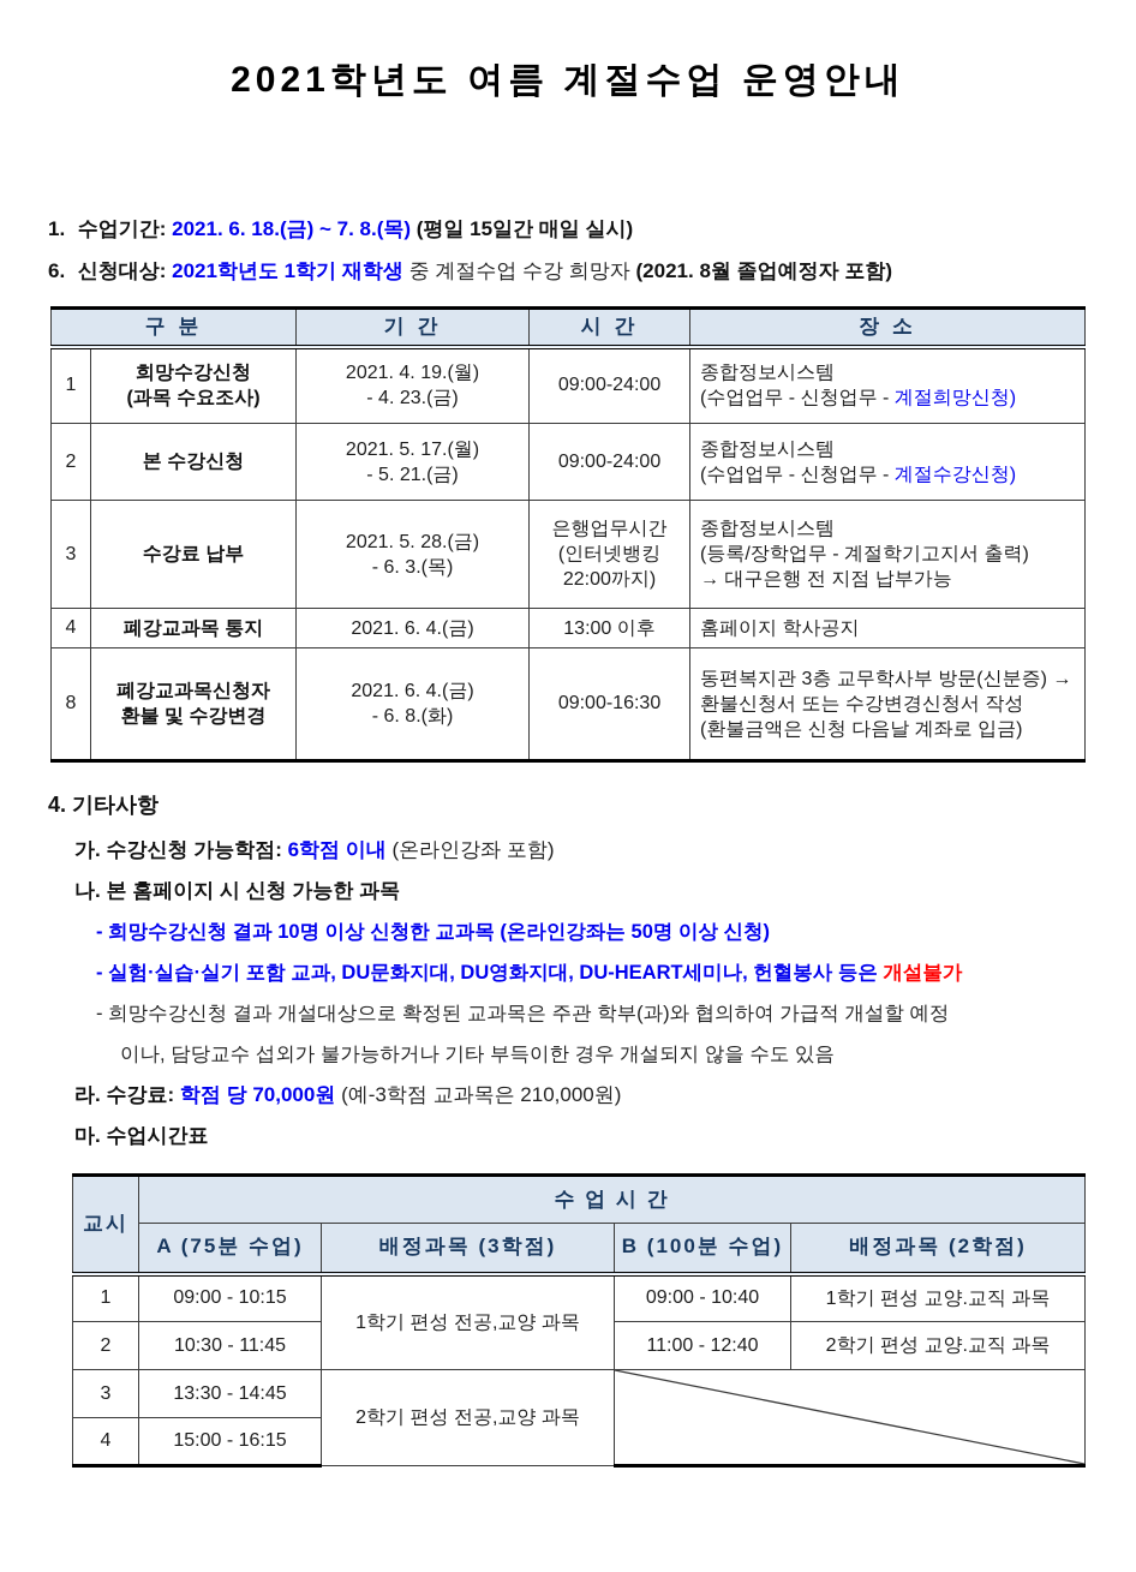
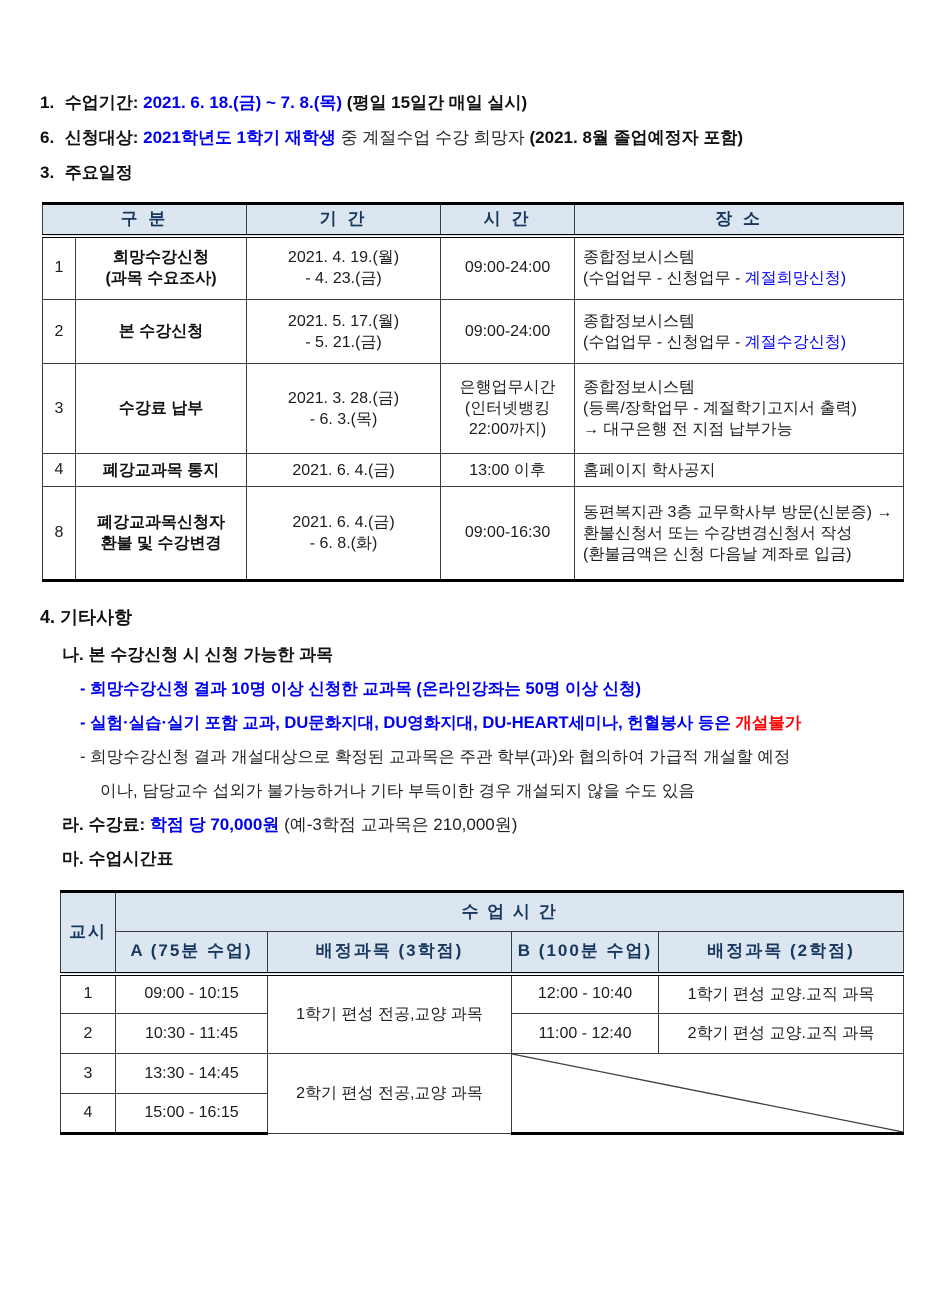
- 2021학년도 여름 계절수업 운영안내
  1. 수업기간: 2021. 6. 18.(금) ~ 7. 8.(목) (평일 15일간 매일 실시)
  6. 신청대상: 2021학년도 1학기 재학생 중 계절수업 수강 희망자 (2021. 8월 졸업예정자 포함)
+ 3. 주요일정
  구 분	기 간	시 간	장 소
  1	희망수강신청 (과목 수요조사)	2021. 4. 19.(월) - 4. 23.(금)	09:00-24:00	종합정보시스템 (수업업무 - 신청업무 - 계절희망신청)
  2	본 수강신청	2021. 5. 17.(월) - 5. 21.(금)	09:00-24:00	종합정보시스템 (수업업무 - 신청업무 - 계절수강신청)
- 3	수강료 납부	2021. 5. 28.(금) - 6. 3.(목)	은행업무시간 (인터넷뱅킹 22:00까지)	종합정보시스템 (등록/장학업무 - 계절학기고지서 출력) → 대구은행 전 지점 납부가능
+ 3	수강료 납부	2021. 3. 28.(금) - 6. 3.(목)	은행업무시간 (인터넷뱅킹 22:00까지)	종합정보시스템 (등록/장학업무 - 계절학기고지서 출력) → 대구은행 전 지점 납부가능
  4	폐강교과목 통지	2021. 6. 4.(금)	13:00 이후	홈페이지 학사공지
  8	폐강교과목신청자 환불 및 수강변경	2021. 6. 4.(금) - 6. 8.(화)	09:00-16:30	동편복지관 3층 교무학사부 방문(신분증) → 환불신청서 또는 수강변경신청서 작성 (환불금액은 신청 다음날 계좌로 입금)
  4. 기타사항
- 가. 수강신청 가능학점: 6학점 이내 (온라인강좌 포함)
- 나. 본 홈페이지 시 신청 가능한 과목
+ 나. 본 수강신청 시 신청 가능한 과목
  - 희망수강신청 결과 10명 이상 신청한 교과목 (온라인강좌는 50명 이상 신청)
  - 실험·실습·실기 포함 교과, DU문화지대, DU영화지대, DU-HEART세미나, 헌혈봉사 등은 개설불가
  - 희망수강신청 결과 개설대상으로 확정된 교과목은 주관 학부(과)와 협의하여 가급적 개설할 예정
  이나, 담당교수 섭외가 불가능하거나 기타 부득이한 경우 개설되지 않을 수도 있음
  라. 수강료: 학점 당 70,000원 (예-3학점 교과목은 210,000원)
  마. 수업시간표
  교시	수 업 시 간
  A (75분 수업)	배정과목 (3학점)	B (100분 수업)	배정과목 (2학점)
- 1	09:00 - 10:15	1학기 편성 전공,교양 과목	09:00 - 10:40	1학기 편성 교양.교직 과목
+ 1	09:00 - 10:15	1학기 편성 전공,교양 과목	12:00 - 10:40	1학기 편성 교양.교직 과목
  2	10:30 - 11:45	11:00 - 12:40	2학기 편성 교양.교직 과목
  3	13:30 - 14:45	2학기 편성 전공,교양 과목
  4	15:00 - 16:15
